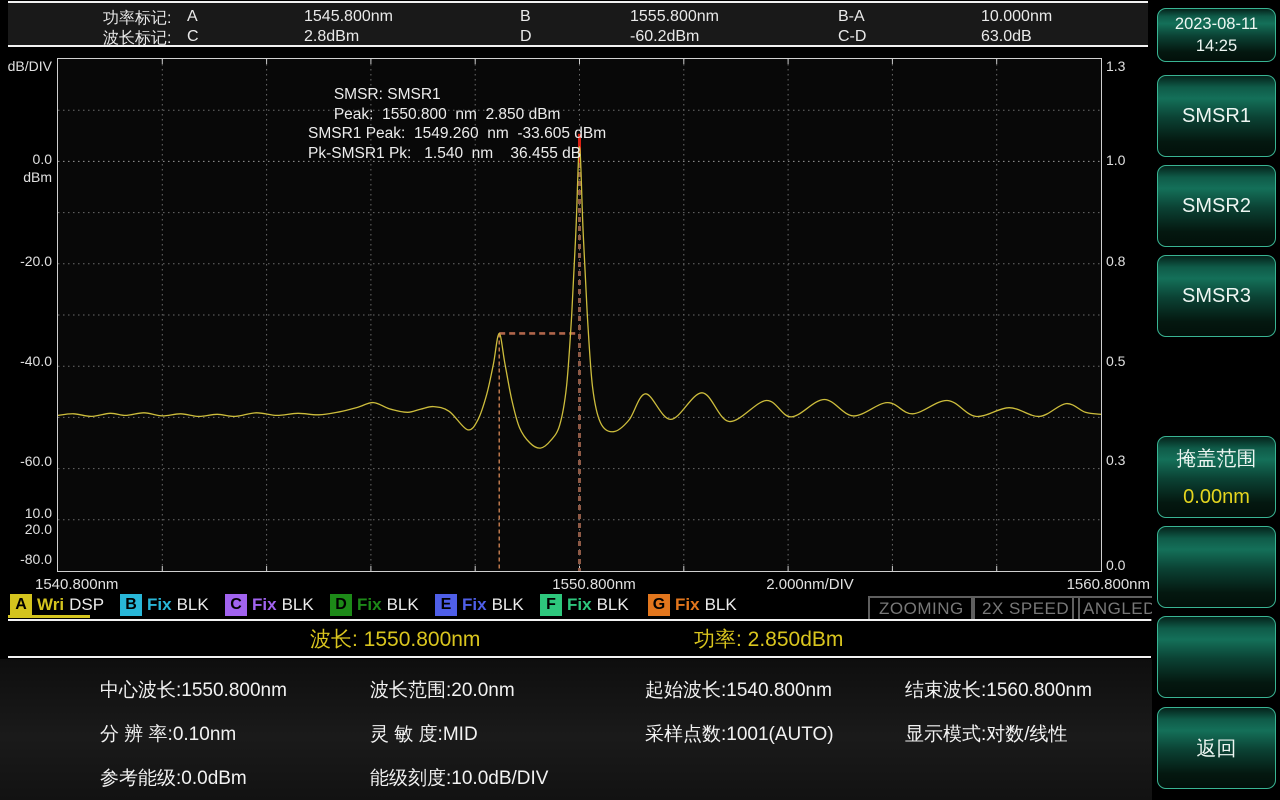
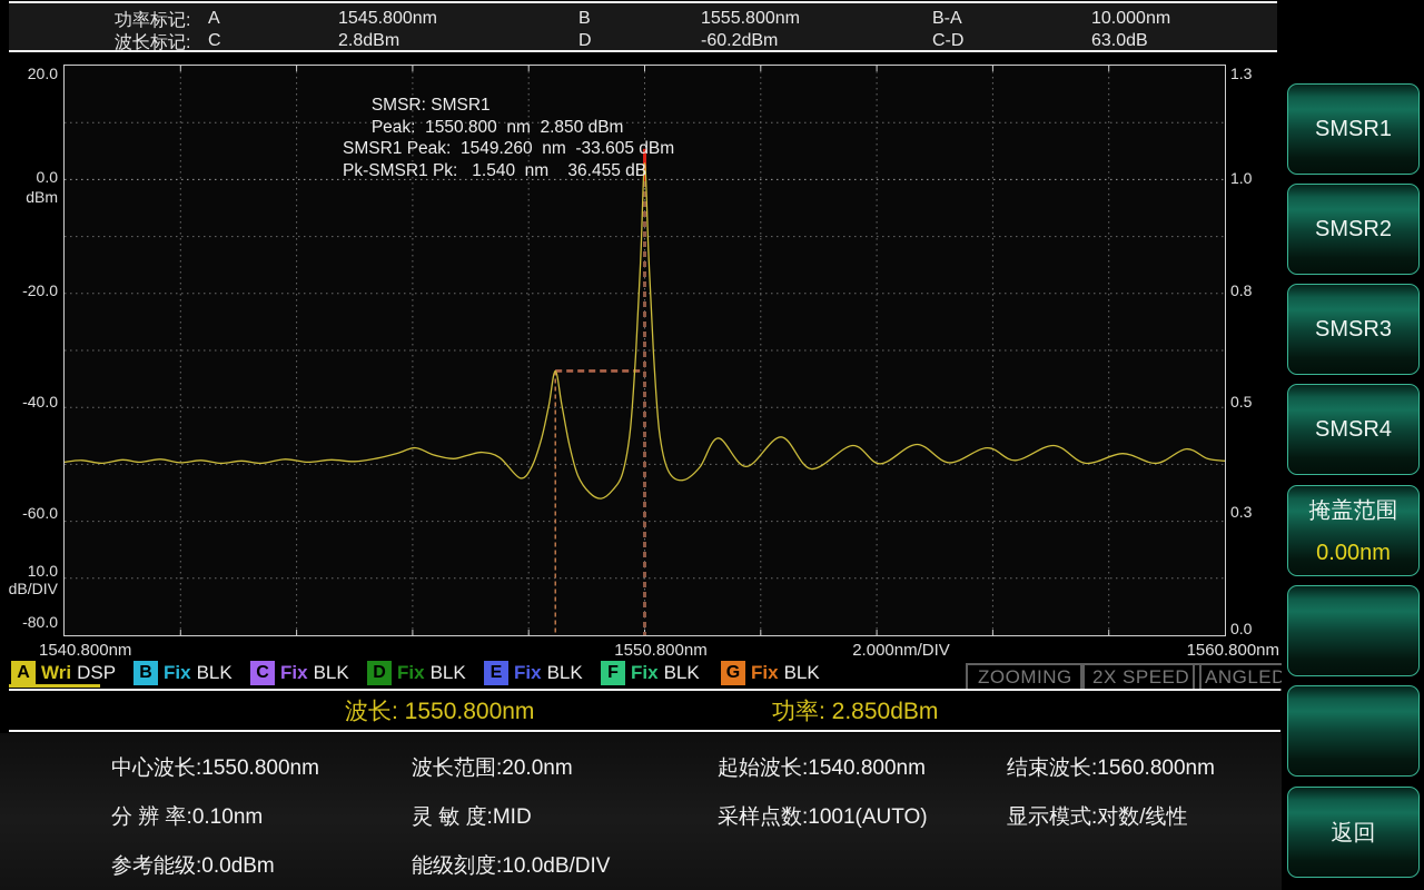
  功率标记:
  A
  1545.800nm
  B
  1555.800nm
  B-A
  10.000nm
  波长标记:
  C
  2.8dBm
  D
  -60.2dBm
  C-D
  63.0dB
- dB/DIV
+ 20.0
  0.0
  dBm
  -20.0
  -40.0
  -60.0
  10.0
- 20.0
+ dB/DIV
  -80.0
  1.3
  1.0
  0.8
  0.5
  0.3
  0.0
  1540.800nm
  1550.800nm
  2.000nm/DIV
  1560.800nm
  SMSR: SMSR1
  Peak: 1550.800 nm 2.850 dBm
  SMSR1 Peak: 1549.260 nm -33.605 dBm
  Pk-SMSR1 Pk: 1.540 nm 36.455 dB
  A
  Wri
  DSP
  B
  Fix
  BLK
  C
  Fix
  BLK
  D
  Fix
  BLK
  E
  Fix
  BLK
  F
  Fix
  BLK
  G
  Fix
  BLK
  ZOOMING
  2X SPEED
  ANGLED
  波长: 1550.800nm
  功率: 2.850dBm
  中心波长:1550.800nm
  分 辨 率:0.10nm
  参考能级:0.0dBm
  波长范围:20.0nm
  灵 敏 度:MID
  能级刻度:10.0dB/DIV
  起始波长:1540.800nm
  采样点数:1001(AUTO)
  结束波长:1560.800nm
  显示模式:对数/线性
- 2023-08-11
- 14:25
  SMSR1
  SMSR2
  SMSR3
+ SMSR4
  掩盖范围
  0.00nm
  返回
